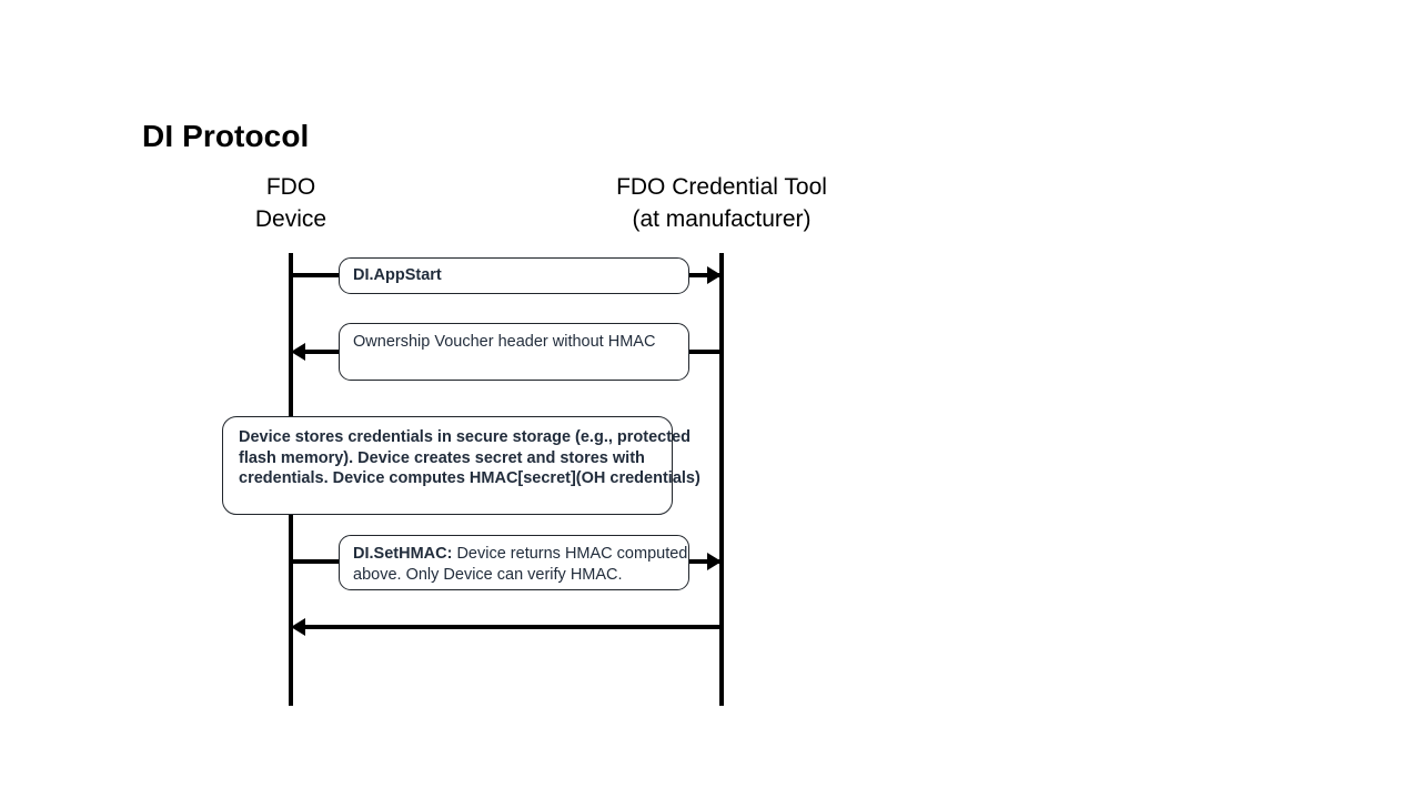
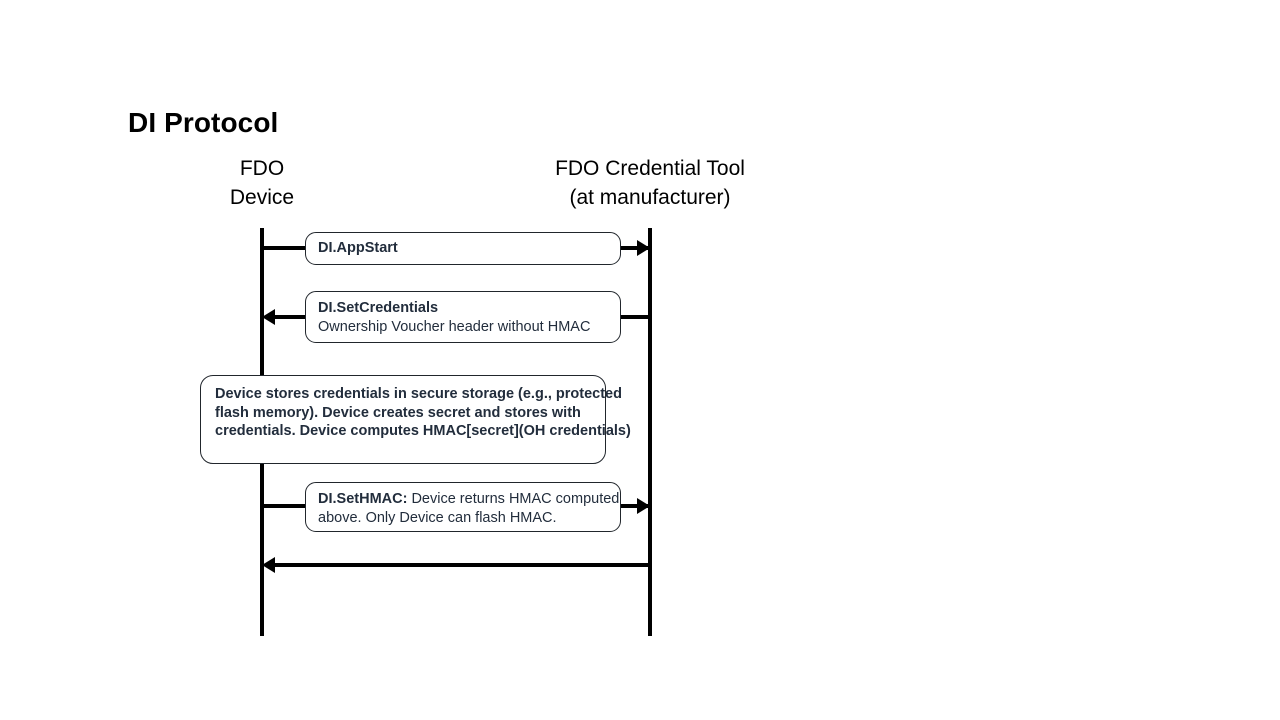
  DI Protocol
  FDO
  Device
  FDO Credential Tool
  (at manufacturer)
  DI.AppStart
+ DI.SetCredentials
  Ownership Voucher header without HMAC
  Device stores credentials in secure storage (e.g., protected
  flash memory). Device creates secret and stores with
  credentials. Device computes HMAC[secret](OH credentials)
  DI.SetHMAC: Device returns HMAC computed
- above. Only Device can verify HMAC.
+ above. Only Device can flash HMAC.
